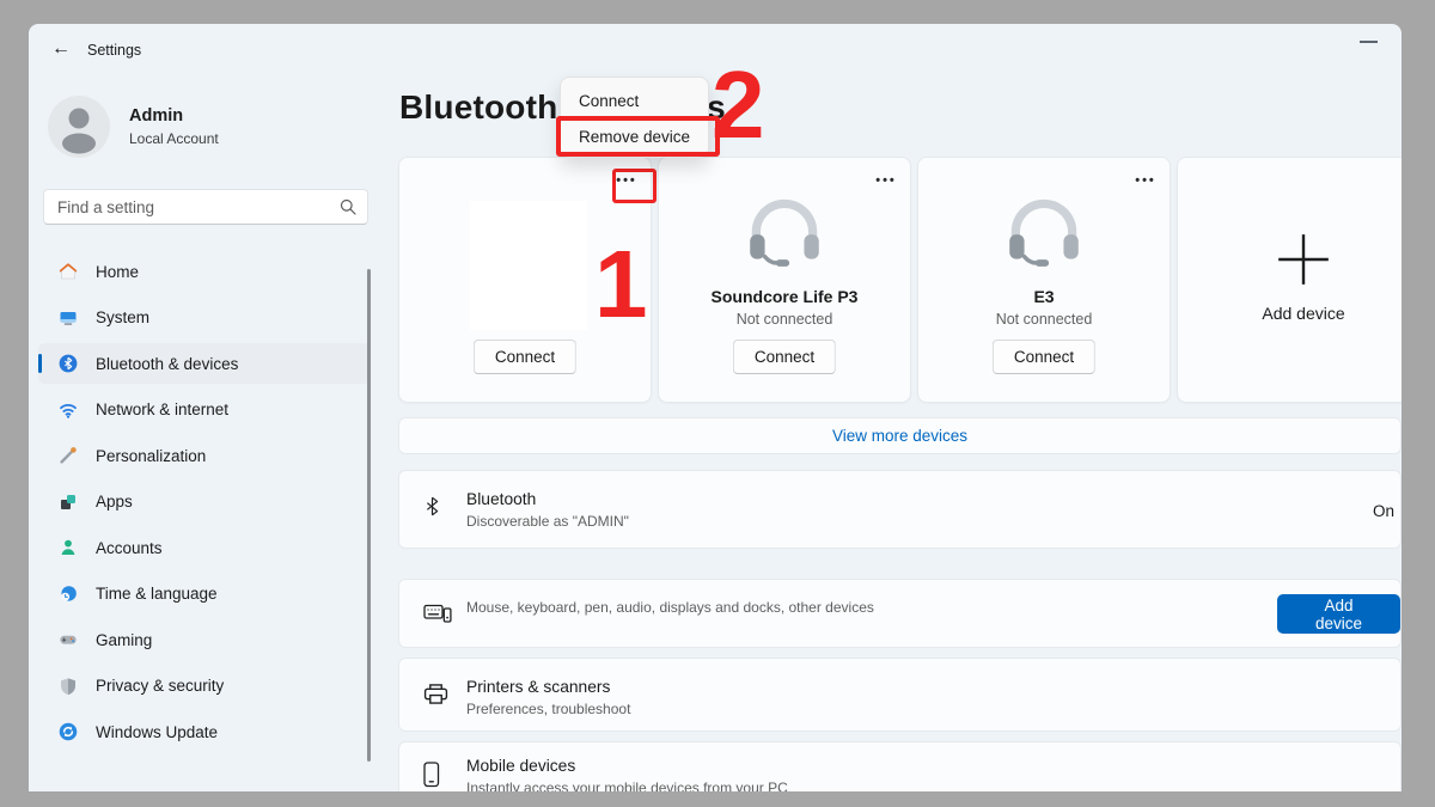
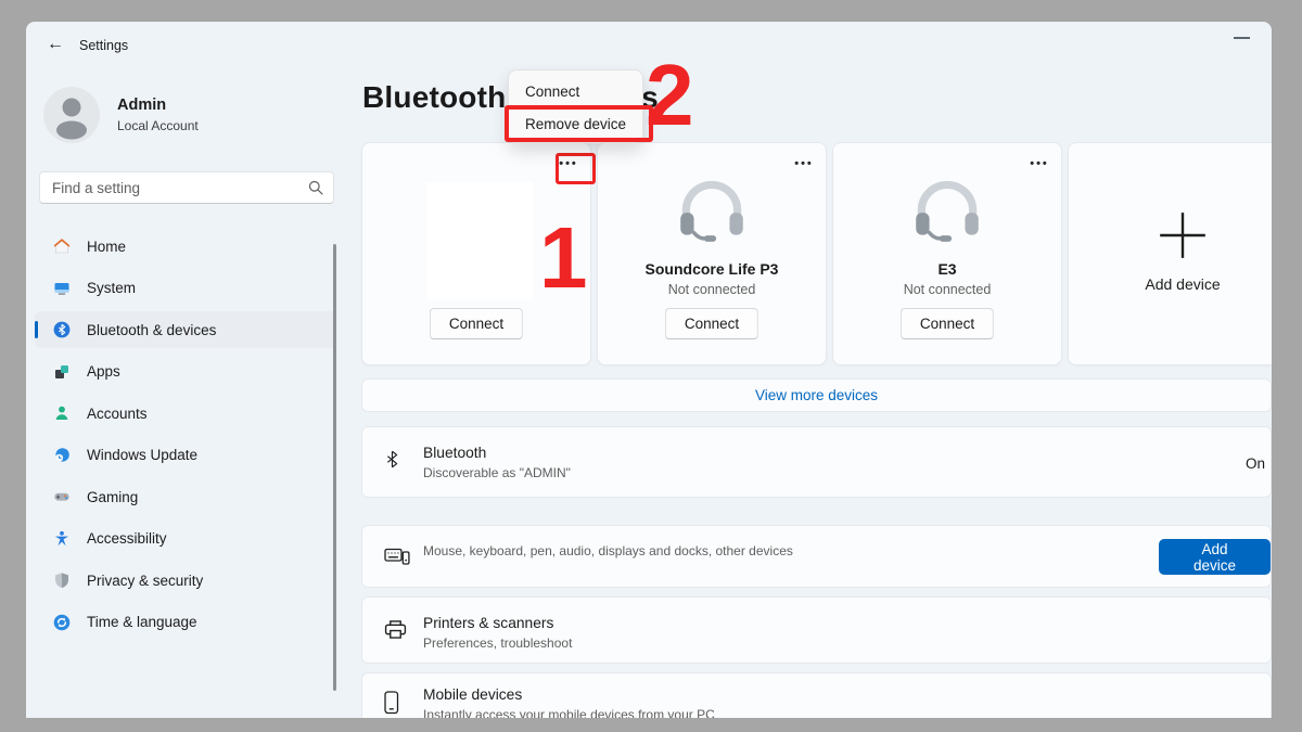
  ←
  Settings
  Admin
  Local Account
  Find a setting
  Home
  System
  Bluetooth & devices
- Network & internet
- Personalization
  Apps
  Accounts
- Time & language
+ Windows Update
  Gaming
+ Accessibility
  Privacy & security
- Windows Update
+ Time & language
  •••
  Connect
  •••
  Soundcore Life P3
  Not connected
  Connect
  •••
  E3
  Not connected
  Connect
  Add device
  View more devices
  Bluetooth
  Discoverable as "ADMIN"
  On
  Mouse, keyboard, pen, audio, displays and docks, other devices
  Add device
  Printers & scanners
  Preferences, troubleshoot
  Mobile devices
  Instantly access your mobile devices from your PC
  Connect
  Remove device
  1
  2
